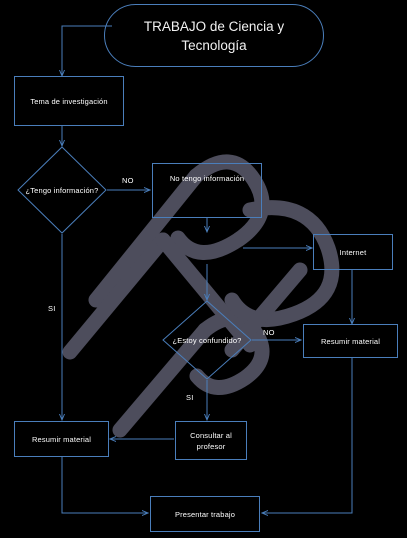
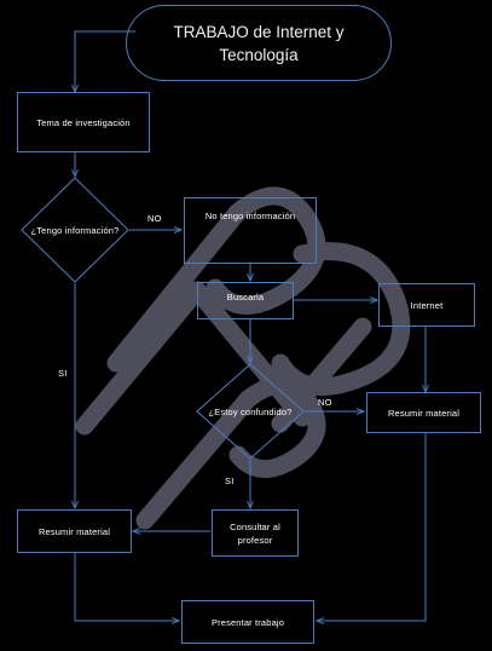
- TRABAJO de Ciencia y Tecnología
+ TRABAJO de Internet y Tecnología
  Tema de investigación
  ¿Tengo información?
  No tengo información
+ Buscarla
  Internet
  ¿Estoy confundido?
  Resumir material
  Resumir material
  Consultar al profesor
  Presentar trabajo
  NO
  SI
  NO
  SI
